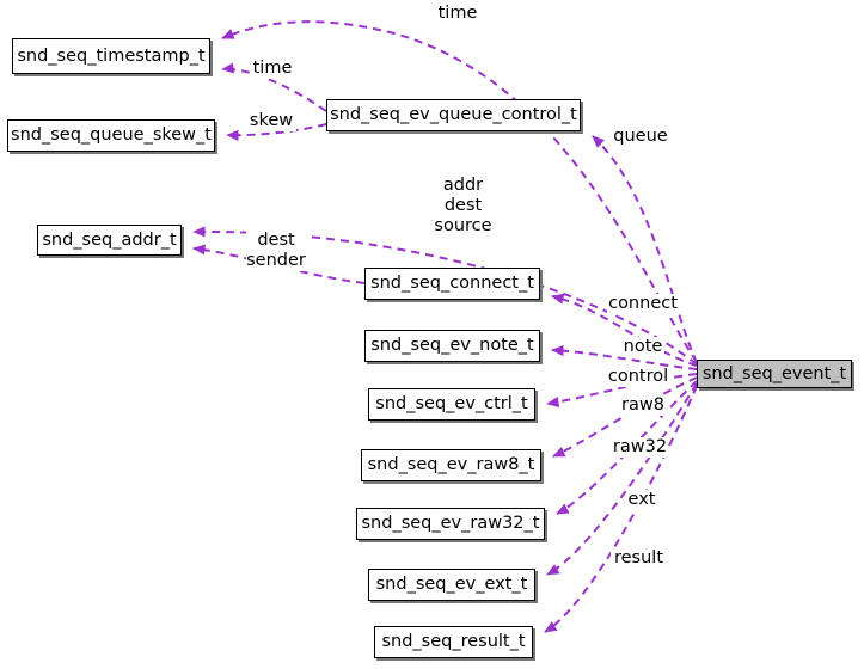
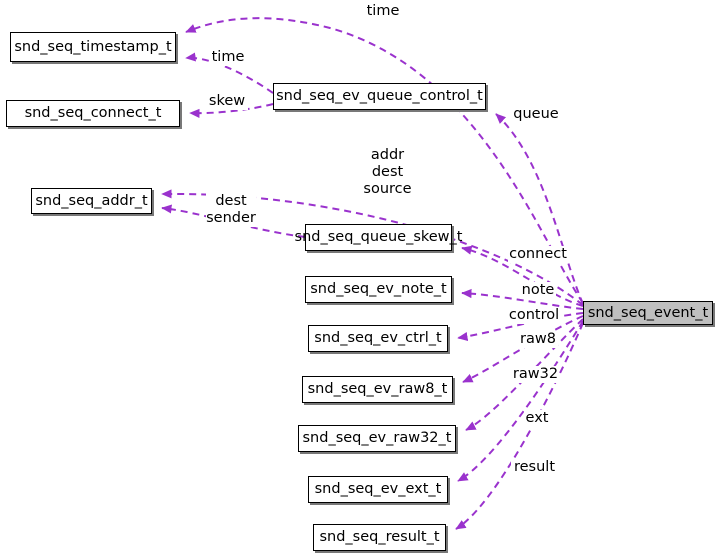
  snd_seq_timestamp_t
- snd_seq_queue_skew_t
+ snd_seq_connect_t
  snd_seq_ev_queue_control_t
  snd_seq_addr_t
- snd_seq_connect_t
+ snd_seq_queue_skew_t
  snd_seq_ev_note_t
  snd_seq_ev_ctrl_t
  snd_seq_ev_raw8_t
  snd_seq_ev_raw32_t
  snd_seq_ev_ext_t
  snd_seq_result_t
  snd_seq_event_t
  time
  time
  skew
  queue
  addr
  dest
  source
  dest
  sender
  connect
  note
  control
  raw8
  raw32
  ext
  result
